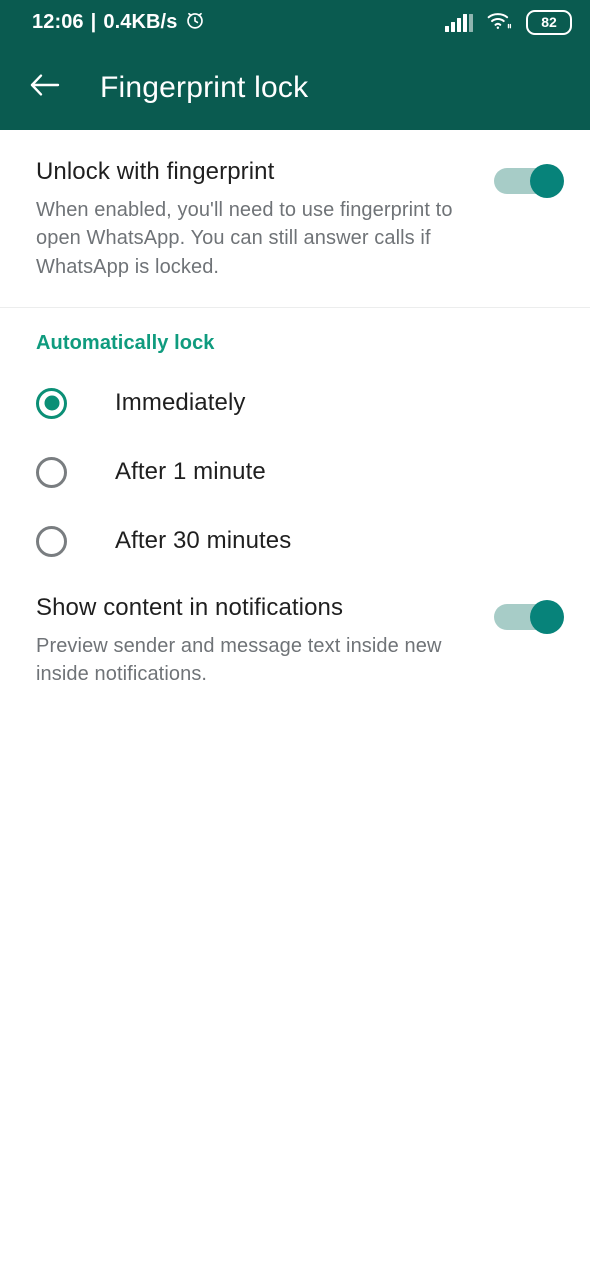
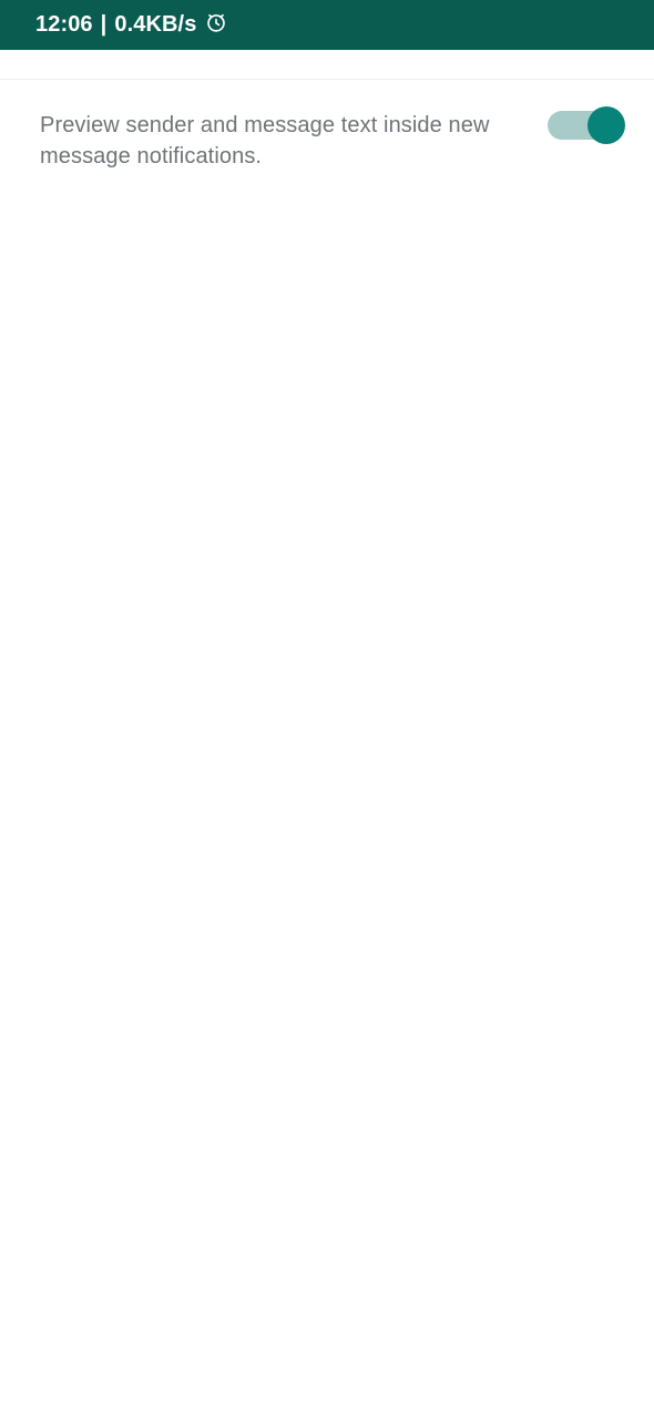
  12:06
  |
  0.4KB/s
- 82
- Fingerprint lock
- Unlock with fingerprint
- When enabled, you'll need to use fingerprint to open WhatsApp. You can still answer calls if WhatsApp is locked.
- Automatically lock
- Immediately
- After 1 minute
- After 30 minutes
- Show content in notifications
- Preview sender and message text inside new inside notifications.
+ Preview sender and message text inside new message notifications.
